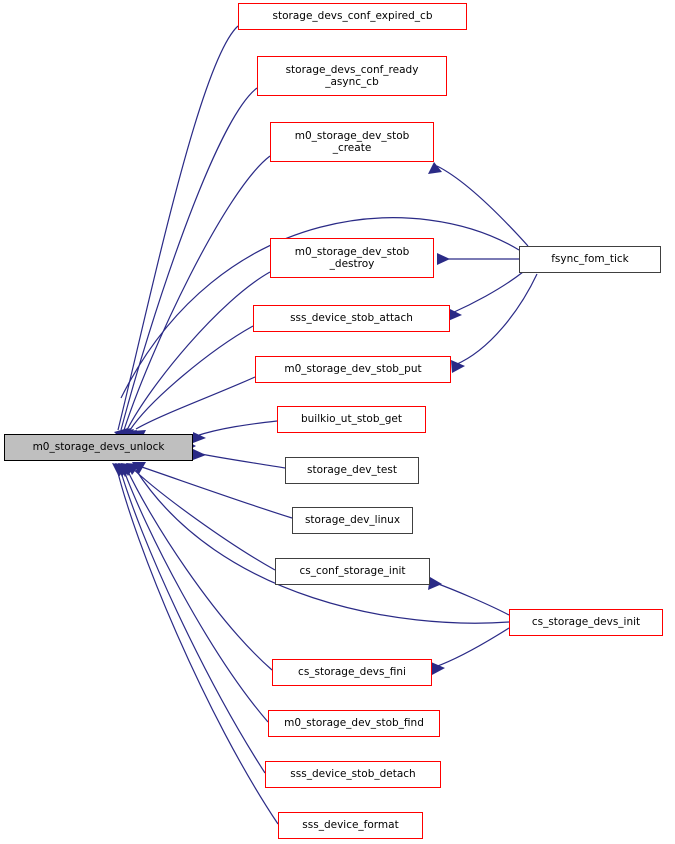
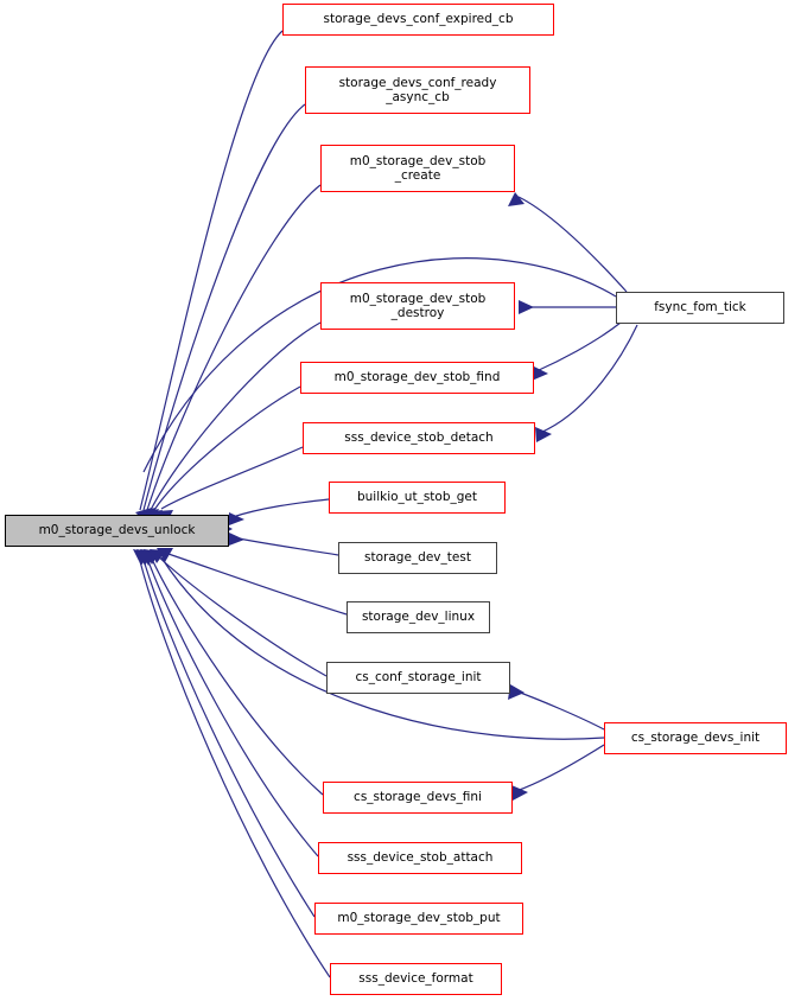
  m0_storage_devs_unlock
  storage_devs_conf_expired_cb
  storage_devs_conf_ready
  _async_cb
  m0_storage_dev_stob
  _create
  m0_storage_dev_stob
  _destroy
- sss_device_stob_attach
+ m0_storage_dev_stob_find
- m0_storage_dev_stob_put
+ sss_device_stob_detach
  builkio_ut_stob_get
  storage_dev_test
  storage_dev_linux
  cs_conf_storage_init
  cs_storage_devs_fini
- m0_storage_dev_stob_find
+ sss_device_stob_attach
- sss_device_stob_detach
+ m0_storage_dev_stob_put
  sss_device_format
  fsync_fom_tick
  cs_storage_devs_init
